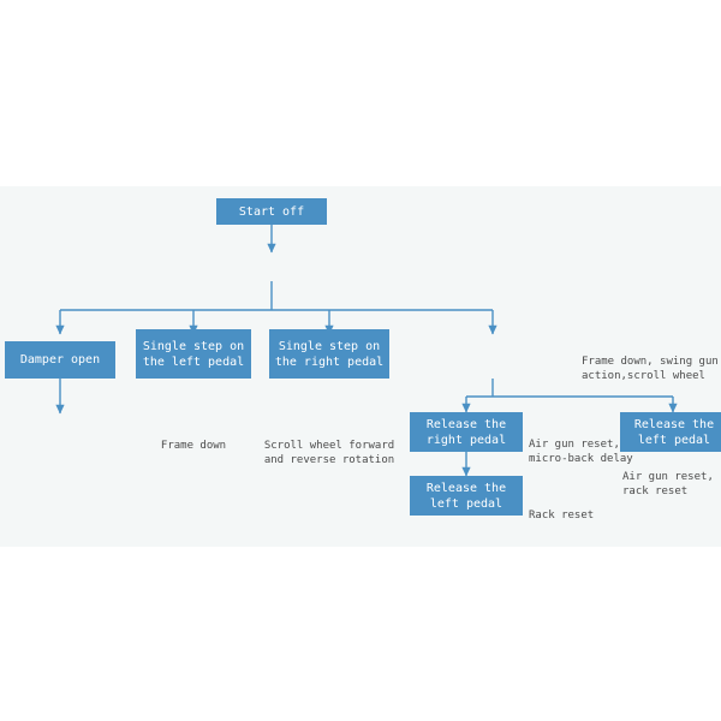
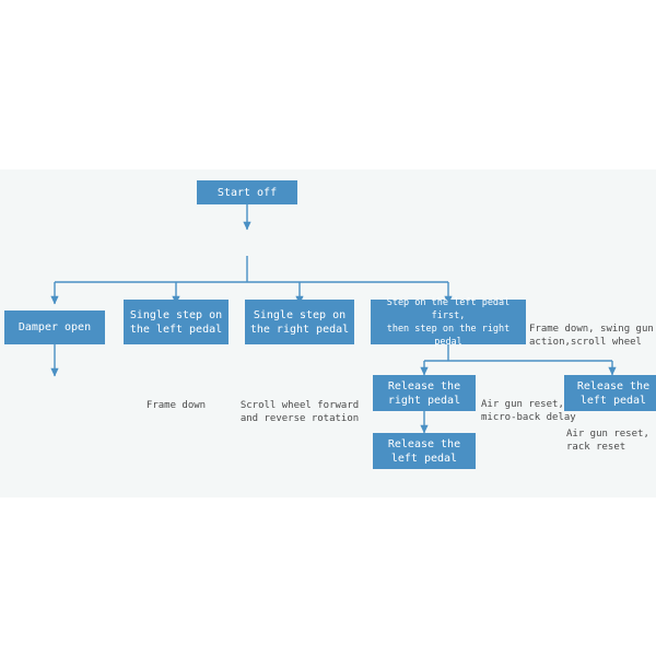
  Start off
  Damper open
  Single step on
  the left pedal
  Single step on
  the right pedal
+ Step on the left pedal first,
+ then step on the right pedal
  Release the
  right pedal
  Release the
  left pedal
  Release the
  left pedal
  Frame down
  Scroll wheel forward
  and reverse rotation
  Frame down, swing gun
  action,scroll wheel
  Air gun reset,
  micro-back delay
- Rack reset
  Air gun reset,
  rack reset
